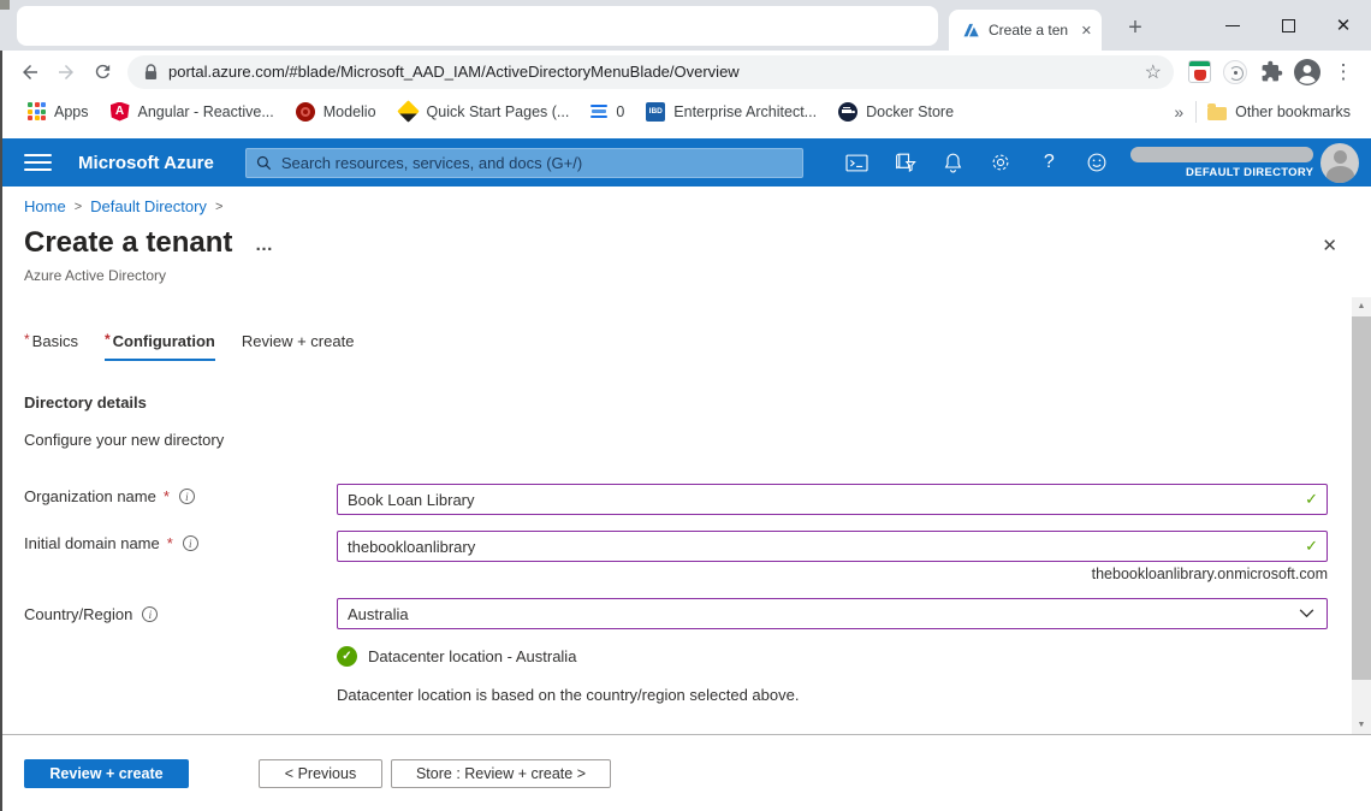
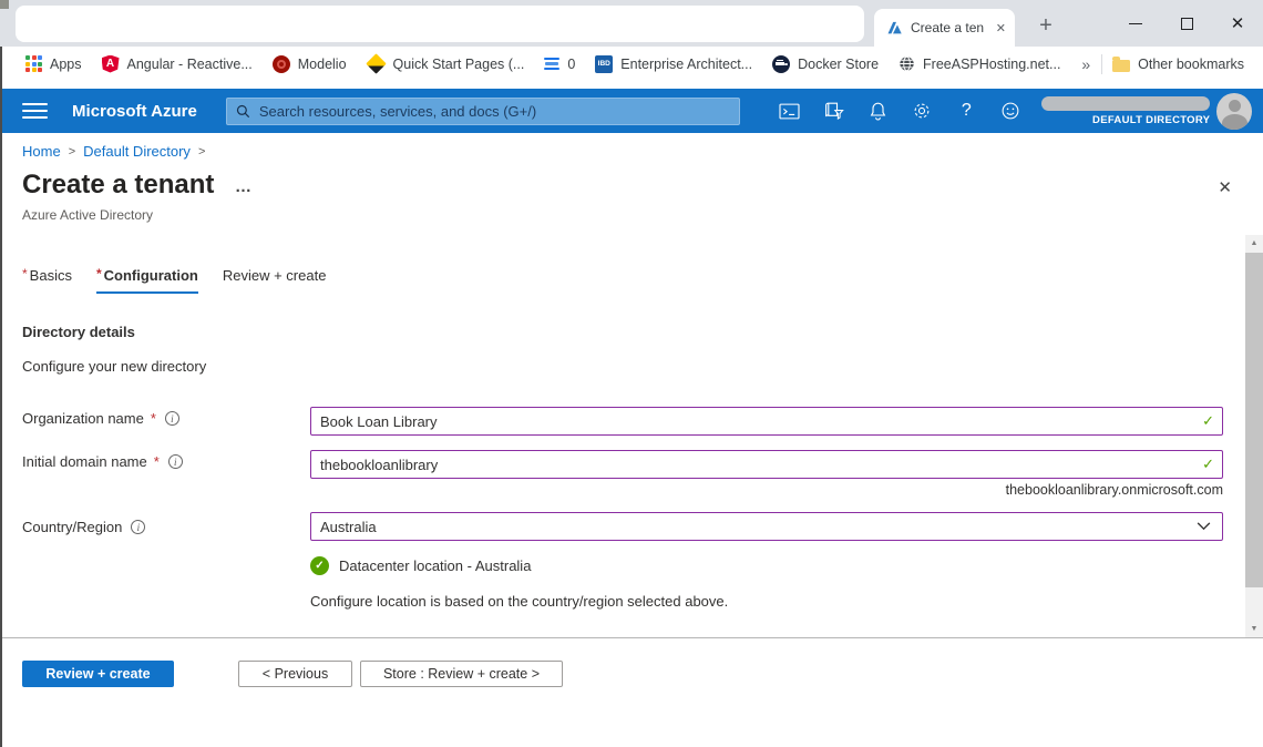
  Create a ten
  ✕
  +
  ✕
- portal.azure.com/#blade/Microsoft_AAD_IAM/ActiveDirectoryMenuBlade/Overview
- ☆
- ⋮
  Apps
  A
  Angular - Reactive...
  Modelio
  Quick Start Pages (...
  0
  Enterprise Architect...
  Docker Store
+ FreeASPHosting.net...
  »
  Other bookmarks
  Microsoft Azure
  Search resources, services, and docs (G+/)
  ?
  DEFAULT DIRECTORY
  Home
  >
  Default Directory
  >
  Create a tenant
  …
  ✕
  Azure Active Directory
  *
  Basics
  *
  Configuration
  Review + create
  Directory details
  Configure your new directory
  Organization name
  *
  i
  Book Loan Library
  ✓
  Initial domain name
  *
  i
  thebookloanlibrary
  ✓
  thebookloanlibrary.onmicrosoft.com
  Country/Region
  i
  Australia
  ✓
  Datacenter location - Australia
- Datacenter location is based on the country/region selected above.
+ Configure location is based on the country/region selected above.
  Review + create
  < Previous
  Store : Review + create >
